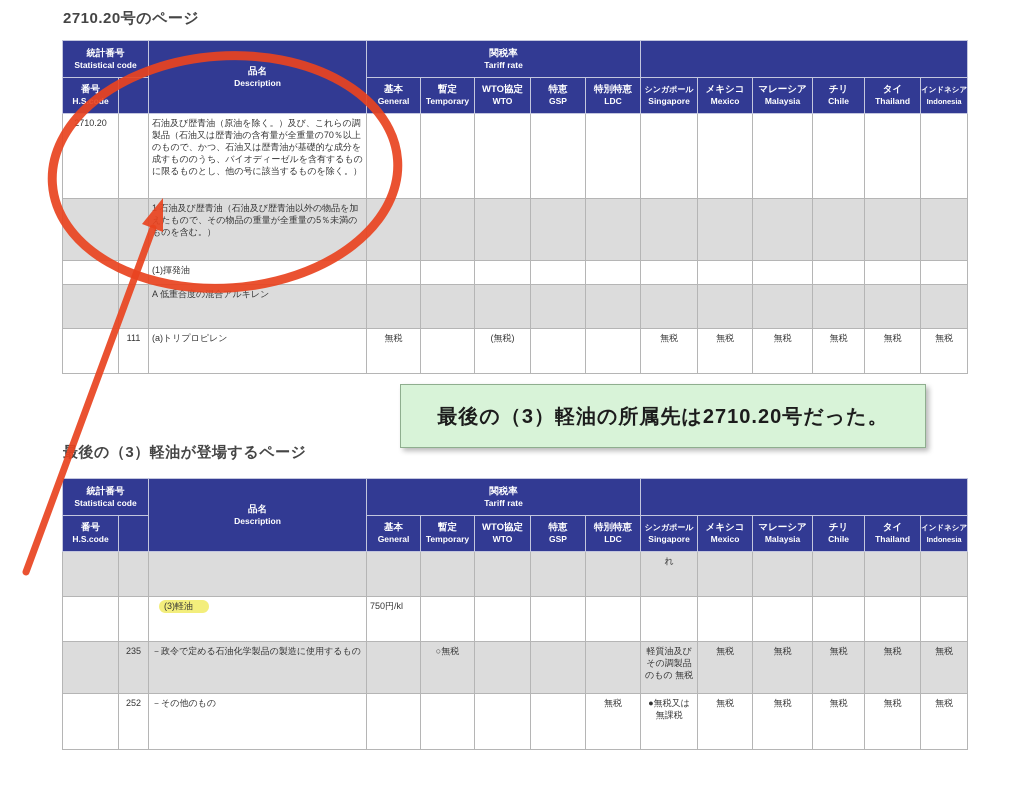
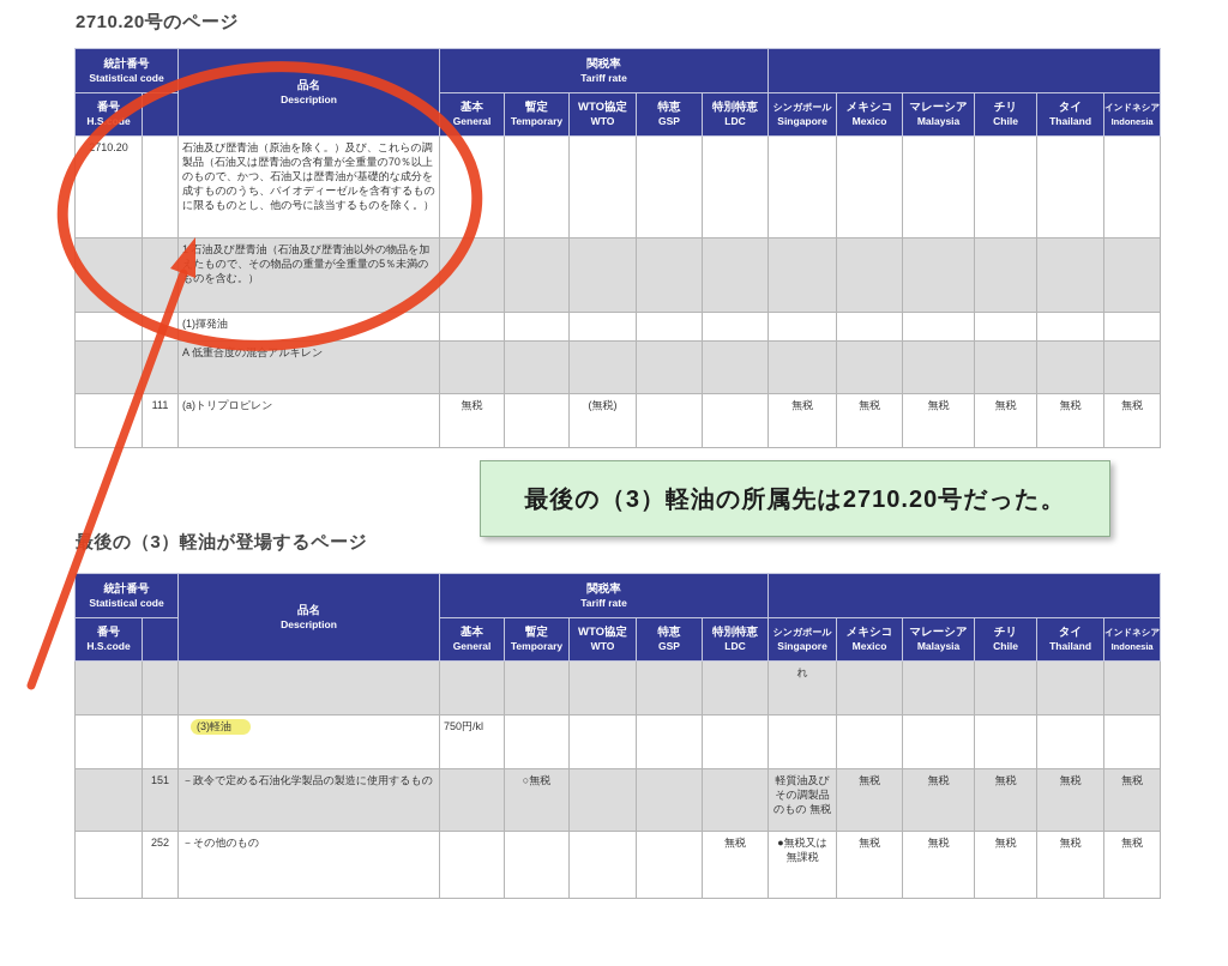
  2710.20号のページ
  統計番号Statistical code	品名Description	関税率Tariff rate
  番号H.Se		基本General	暫定Temporary	WTO協定WTO	特恵GSP	特別特恵LDC	シンガポールSingapore	メキシコMexico	マレーシアMalaysia	チリChile	タイThailand	インドネシアIndonesia
  710.20		石油及び歴青油（原油を除く。）及び、これらの調製品（石油又は歴青油の含有量が全重量の70％以上のもので、かつ、石油又は歴青油が基礎的な成分を成すもののうち、バイオディーゼルを含有するものに限るものとし、他の号に該当するものを除く。）
  		1 石油及び歴青油（石油及び歴青油以外の物品を加たもので、その物品の重量が全重量の5％未満のものを含む。）
  		(1)揮発油
  		A 低重合度の混合アルキレン
  	111	(a)トリプロピレン	無税		(無税)			無税	無税	無税	無税	無税	無税
  最後の（3）軽油の所属先は2710.20号だった。
  後の（3）軽油が登場するページ
  統計番号Statistical code	品名Description	関税率Tariff rate
  番号H.S.code		基本General	暫定Temporary	WTO協定WTO	特恵GSP	特別特恵LDC	シンガポールSingapore	メキシコMexico	マレーシアMalaysia	チリChile	タイThailand	インドネシアIndonesia
  								れ
  		(3)軽油	750円/kl
- 	235	－政令で定める石油化学製品の製造に使用するもの		○無税				軽質油及びその調製品のもの 無税	無税	無税	無税	無税	無税
+ 	151	－政令で定める石油化学製品の製造に使用するもの		○無税				軽質油及びその調製品のもの 無税	無税	無税	無税	無税	無税
  	252	－その他のもの					無税	●無税又は無課税	無税	無税	無税	無税	無税
